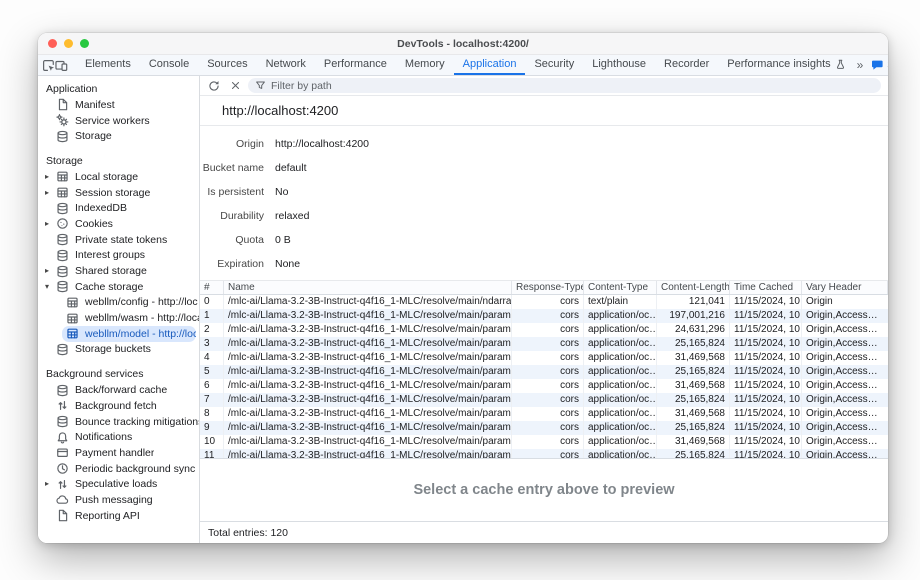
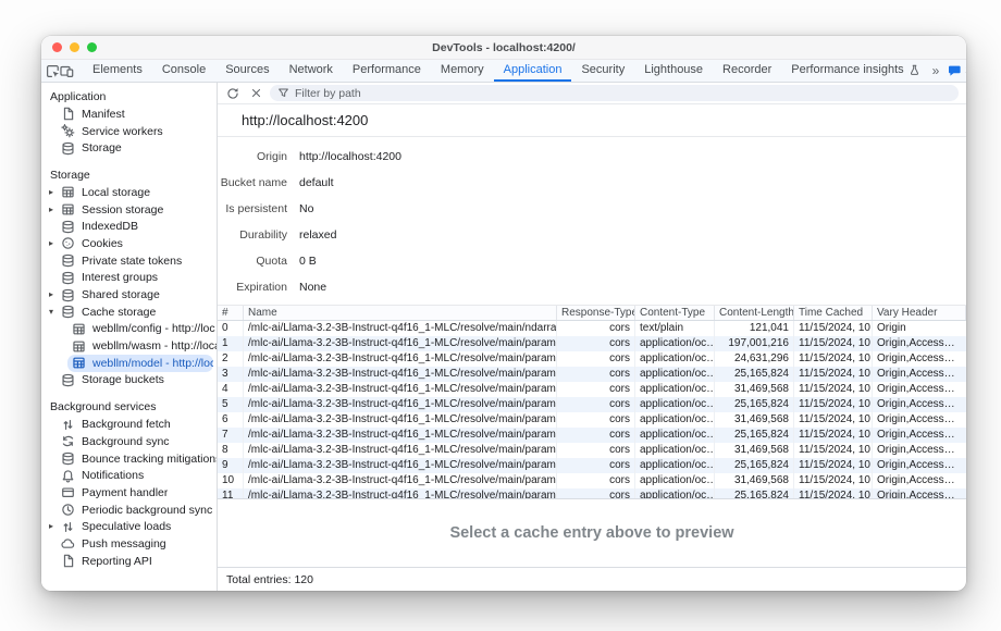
  DevTools - localhost:4200/
  Elements
  Console
  Sources
  Network
  Performance
  Memory
  Application
  Security
  Lighthouse
  Recorder
  Performance insights
  »
  Application
  Manifest
  Service workers
  Storage
  Storage
  ▸
  Local storage
  ▸
  Session storage
  IndexedDB
  ▸
  Cookies
  Private state tokens
  Interest groups
  ▸
  Shared storage
  ▾
  Cache storage
  webllm/config - http://loc
  webllm/wasm - http://loc
  webllm/model - http://loc
  Storage buckets
  Background services
- Back/forward cache
  Background fetch
+ Background sync
  Bounce tracking mitigation
  Notifications
  Payment handler
  Periodic background sync
  ▸
  Speculative loads
  Push messaging
  Reporting API
  Filter by path
  http://localhost:4200
  Origin
  http://localhost:4200
  Bucket name
  default
  Is persistent
  No
  Durability
  relaxed
  Quota
  0 B
  Expiration
  None
  #
  Name
  Response-Type
  Content-Type
  Content-Length
  Time Cached
  Vary Header
  0
  /mlc-ai/Llama-3.2-3B-Instruct-q4f16_1-MLC/resolve/main/ndarra
  cors
  text/plain
  121,041
  11/15/2024, 10
  Origin
  1
  /mlc-ai/Llama-3.2-3B-Instruct-q4f16_1-MLC/resolve/main/param
  cors
  application/oc…
  197,001,216
  11/15/2024, 10
  Origin,Access…
  2
  /mlc-ai/Llama-3.2-3B-Instruct-q4f16_1-MLC/resolve/main/param
  cors
  application/oc…
  24,631,296
  11/15/2024, 10
  Origin,Access…
  3
  /mlc-ai/Llama-3.2-3B-Instruct-q4f16_1-MLC/resolve/main/param
  cors
  application/oc…
  25,165,824
  11/15/2024, 10
  Origin,Access…
  4
  /mlc-ai/Llama-3.2-3B-Instruct-q4f16_1-MLC/resolve/main/param
  cors
  application/oc…
  31,469,568
  11/15/2024, 10
  Origin,Access…
  5
  /mlc-ai/Llama-3.2-3B-Instruct-q4f16_1-MLC/resolve/main/param
  cors
  application/oc…
  25,165,824
  11/15/2024, 10
  Origin,Access…
  6
  /mlc-ai/Llama-3.2-3B-Instruct-q4f16_1-MLC/resolve/main/param
  cors
  application/oc…
  31,469,568
  11/15/2024, 10
  Origin,Access…
  7
  /mlc-ai/Llama-3.2-3B-Instruct-q4f16_1-MLC/resolve/main/param
  cors
  application/oc…
  25,165,824
  11/15/2024, 10
  Origin,Access…
  8
  /mlc-ai/Llama-3.2-3B-Instruct-q4f16_1-MLC/resolve/main/param
  cors
  application/oc…
  31,469,568
  11/15/2024, 10
  Origin,Access…
  9
  /mlc-ai/Llama-3.2-3B-Instruct-q4f16_1-MLC/resolve/main/param
  cors
  application/oc…
  25,165,824
  11/15/2024, 10
  Origin,Access…
  10
  /mlc-ai/Llama-3.2-3B-Instruct-q4f16_1-MLC/resolve/main/param
  cors
  application/oc…
  31,469,568
  11/15/2024, 10
  Origin,Access…
  11
  /mlc-ai/Llama-3.2-3B-Instruct-q4f16_1-MLC/resolve/main/param
  cors
  application/oc…
  25,165,824
  11/15/2024, 10
  Origin,Access…
  Select a cache entry above to preview
  Total entries: 120
